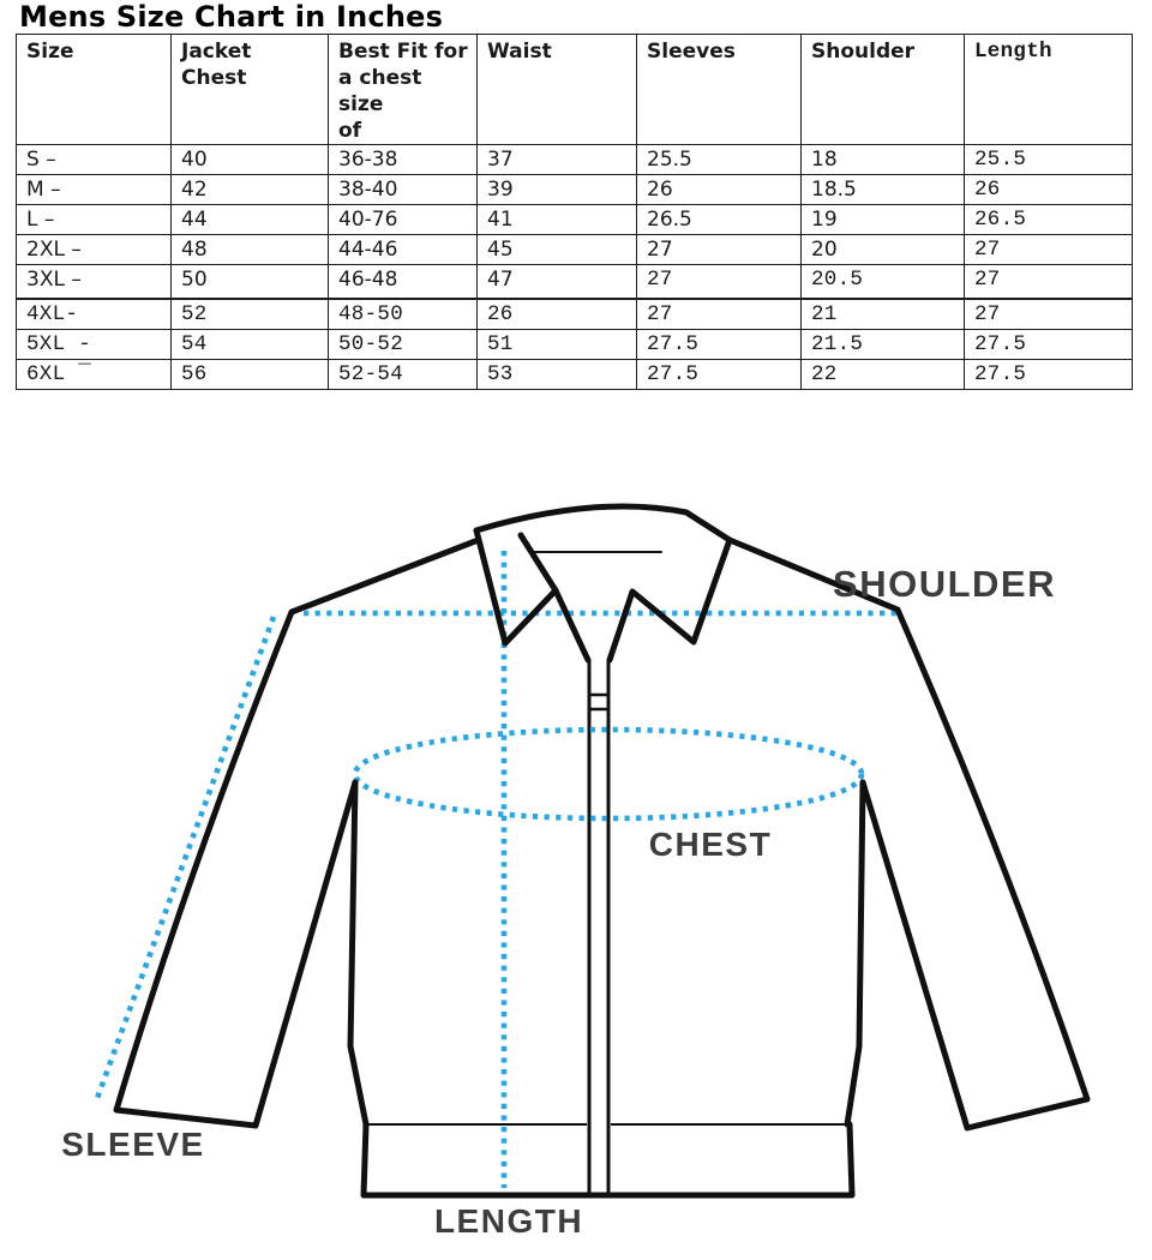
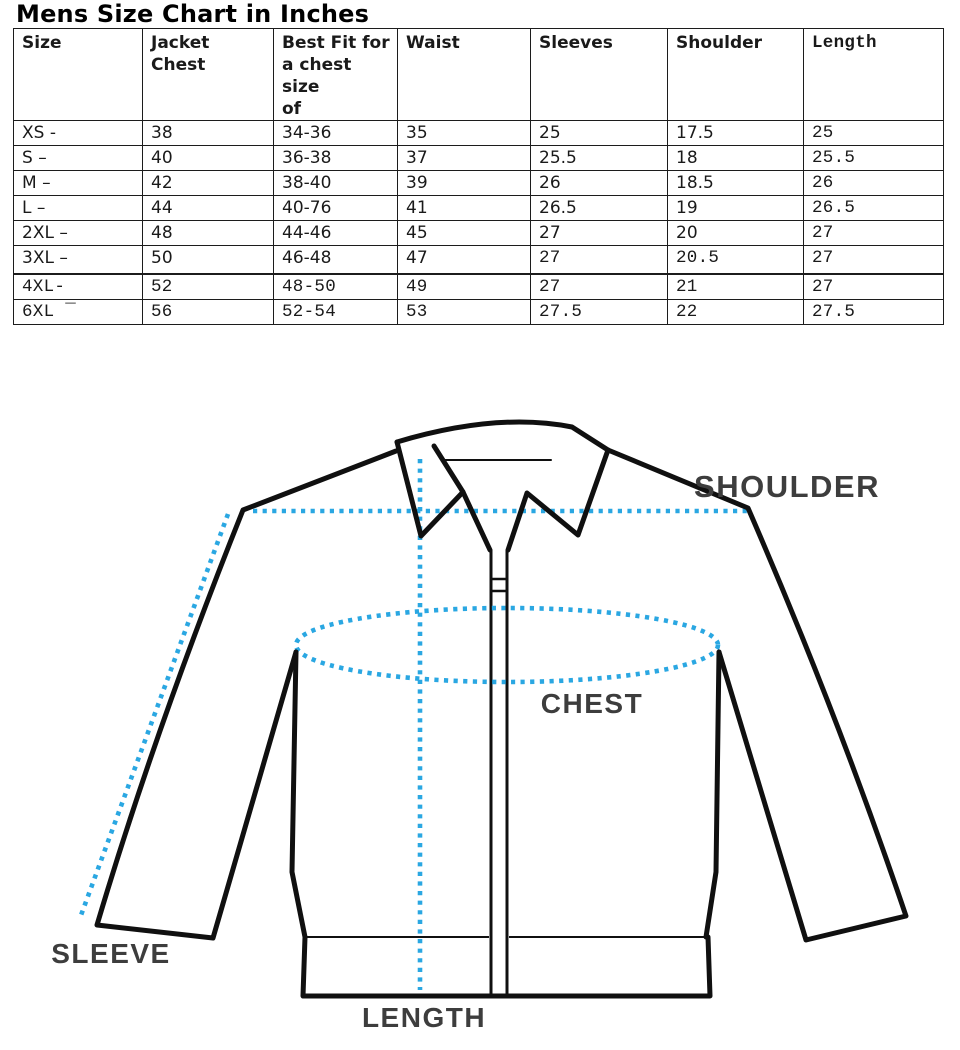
  Mens Size Chart in Inches
  Size	Jacket Chest	Best Fit for a chest size of	Waist	Sleeves	Shoulder	Length
+ XS -	38	34-36	35	25	17.5	25
  S –	40	36-38	37	25.5	18	25.5
  M –	42	38-40	39	26	18.5	26
  L –	44	40-76	41	26.5	19	26.5
  2XL –	48	44-46	45	27	20	27
  3XL –	50	46-48	47	27	20.5	27
- 4XL-	52	48-50	26	27	21	27
+ 4XL-	52	48-50	49	27	21	27
- 5XL -	54	50-52	51	27.5	21.5	27.5
  6XL ‾	56	52-54	53	27.5	22	27.5
  SHOULDER
  CHEST
  SLEEVE
  LENGTH
